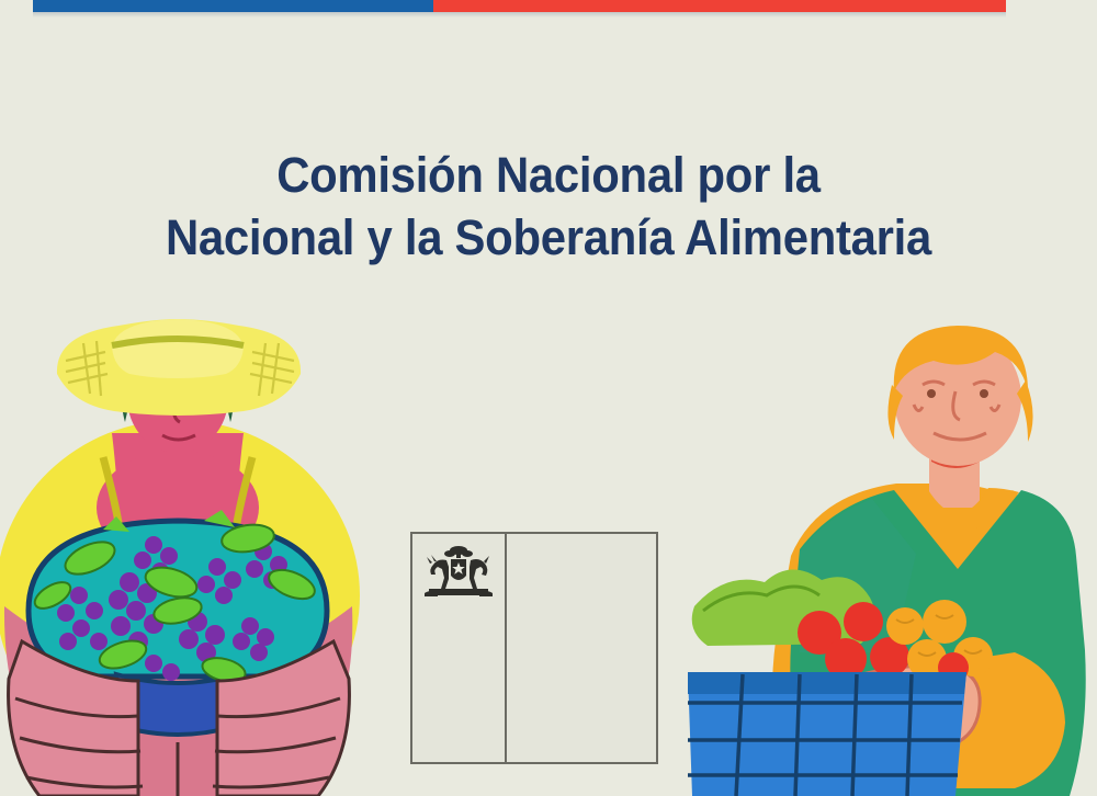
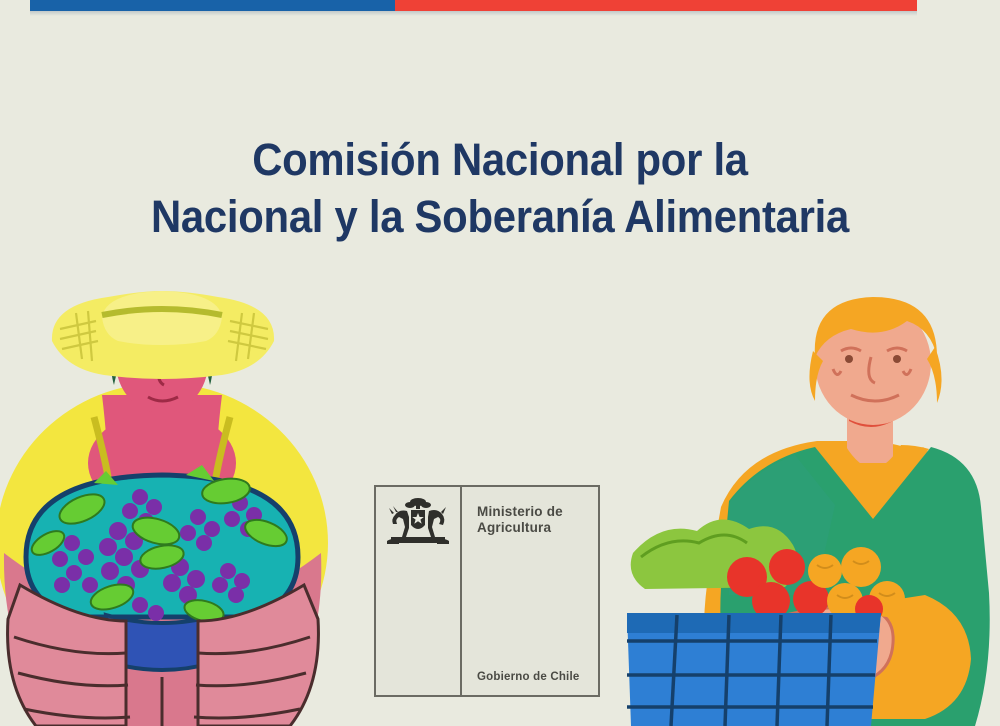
  Comisión Nacional por la
  Nacional y la Soberanía Alimentaria
+ Ministerio de
+ Agricultura
+ Gobierno de Chile
